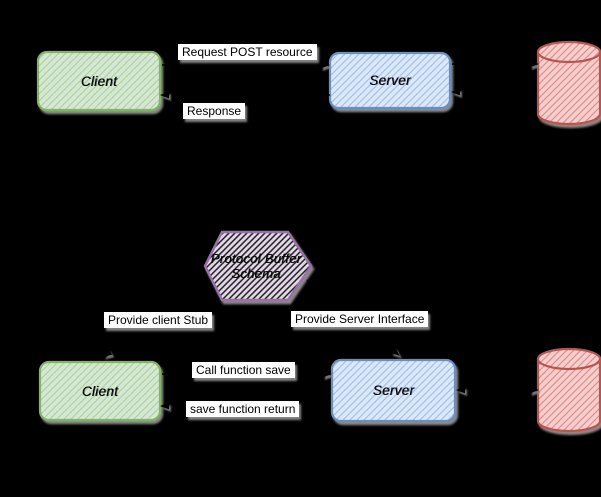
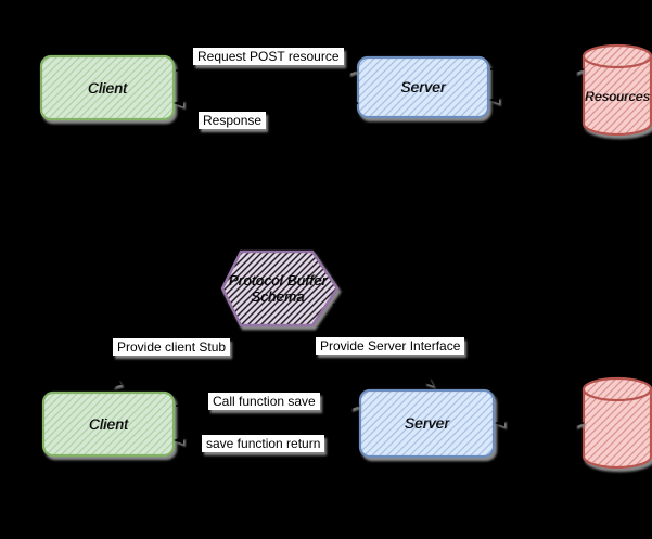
  Client
  Server
+ Resources
  Protocol Buffer
  Schema
  Client
  Server
  Request POST resource
  Response
  Provide client Stub
  Provide Server Interface
  Call function save
  save function return
